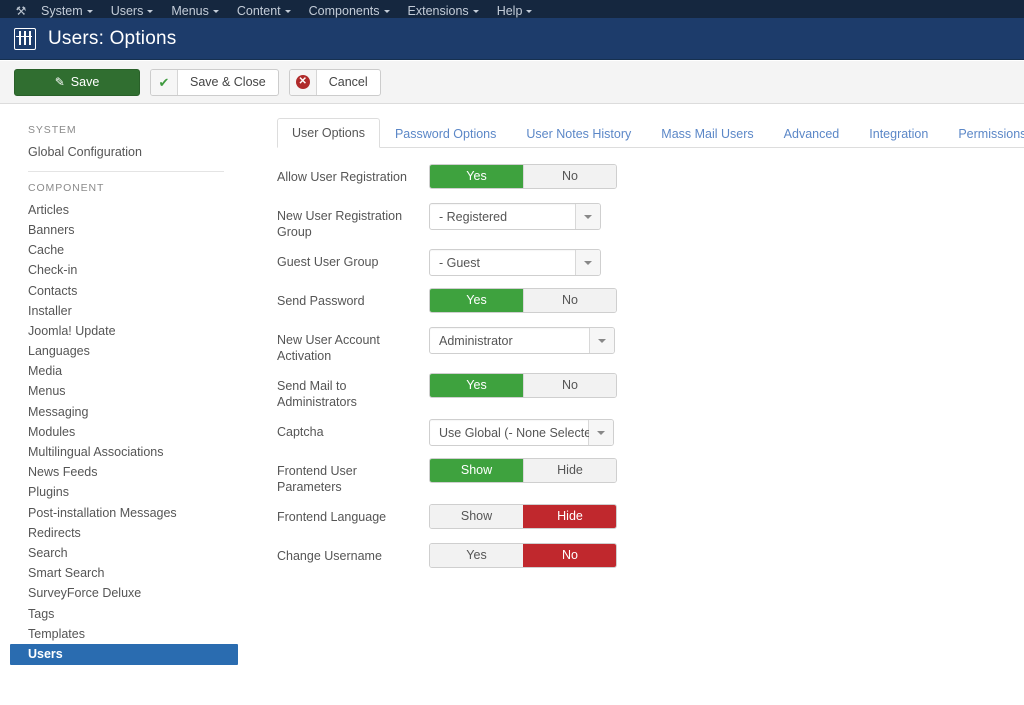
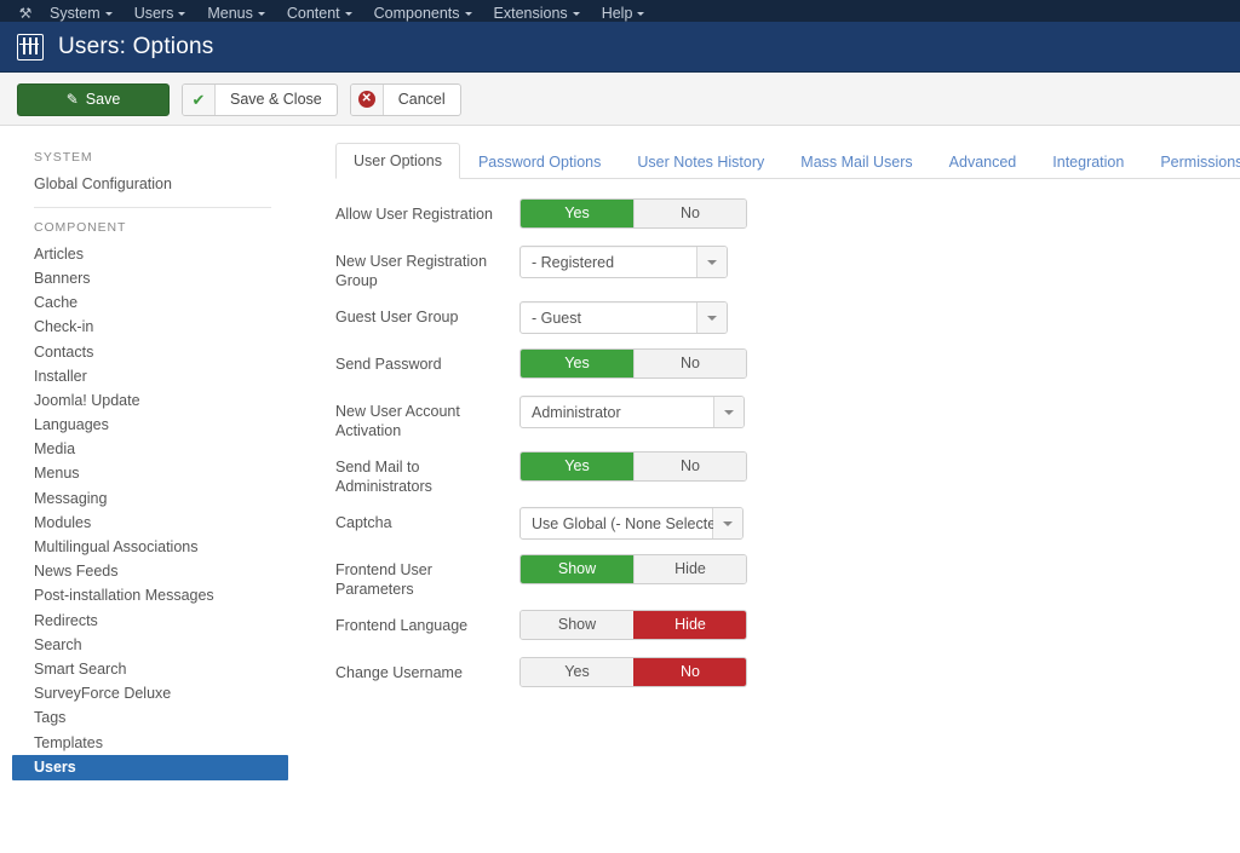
  ⚒
  System
  Users
  Menus
  Content
  Components
  Extensions
  Help
  Users: Options
  ✎
  Save
  ✔
  Save & Close
  ✕
  Cancel
  SYSTEM
  Global Configuration
  COMPONENT
  Articles
  Banners
  Cache
  Check-in
  Contacts
  Installer
  Joomla! Update
  Languages
  Media
  Menus
  Messaging
  Modules
  Multilingual Associations
  News Feeds
- Plugins
  Post-installation Messages
  Redirects
  Search
  Smart Search
  SurveyForce Deluxe
  Tags
  Templates
  Users
  User Options
  Password Options
  User Notes History
  Mass Mail Users
  Advanced
  Integration
  Permissions
  Allow User Registration
  Yes
  No
  New User Registration Group
  - Registered
  Guest User Group
  - Guest
  Send Password
  Yes
  No
  New User Account Activation
  Administrator
  Send Mail to Administrators
  Yes
  No
  Captcha
  Use Global (- None Selecte
  Frontend User Parameters
  Show
  Hide
  Frontend Language
  Show
  Hide
  Change Username
  Yes
  No
